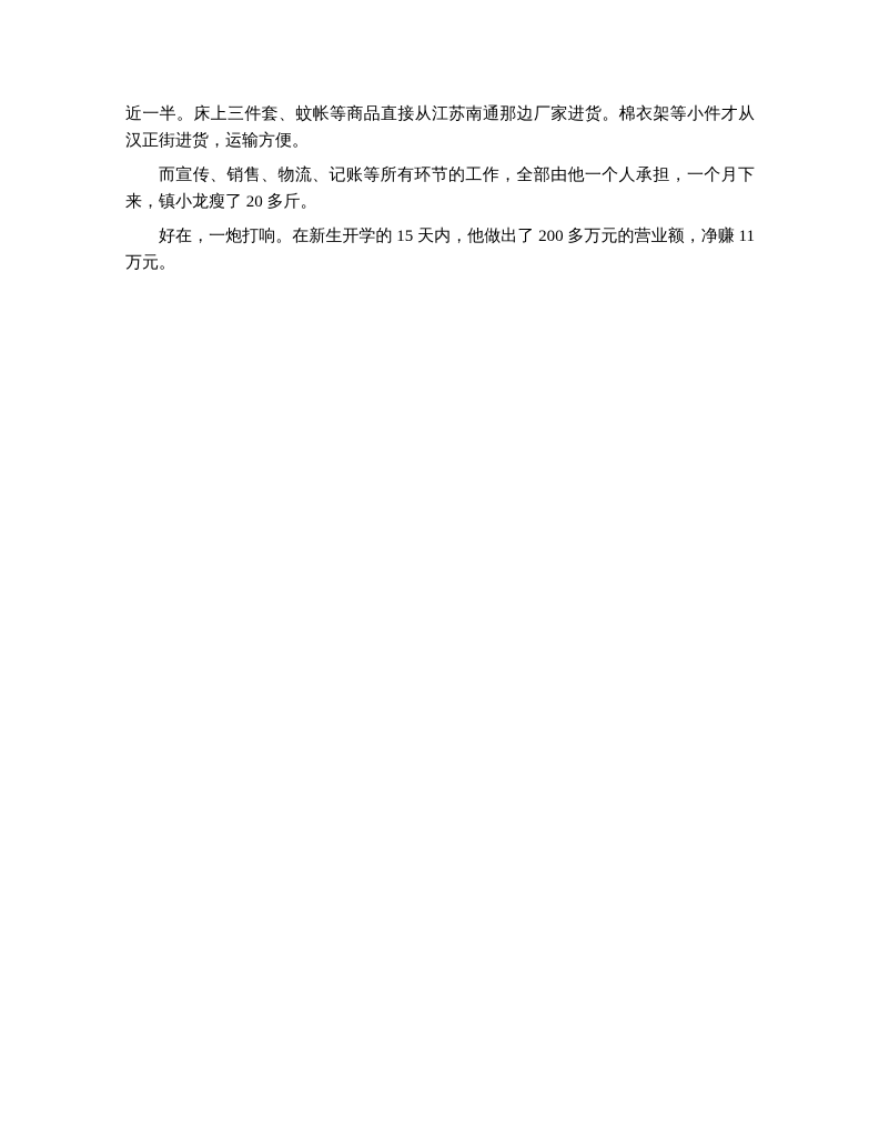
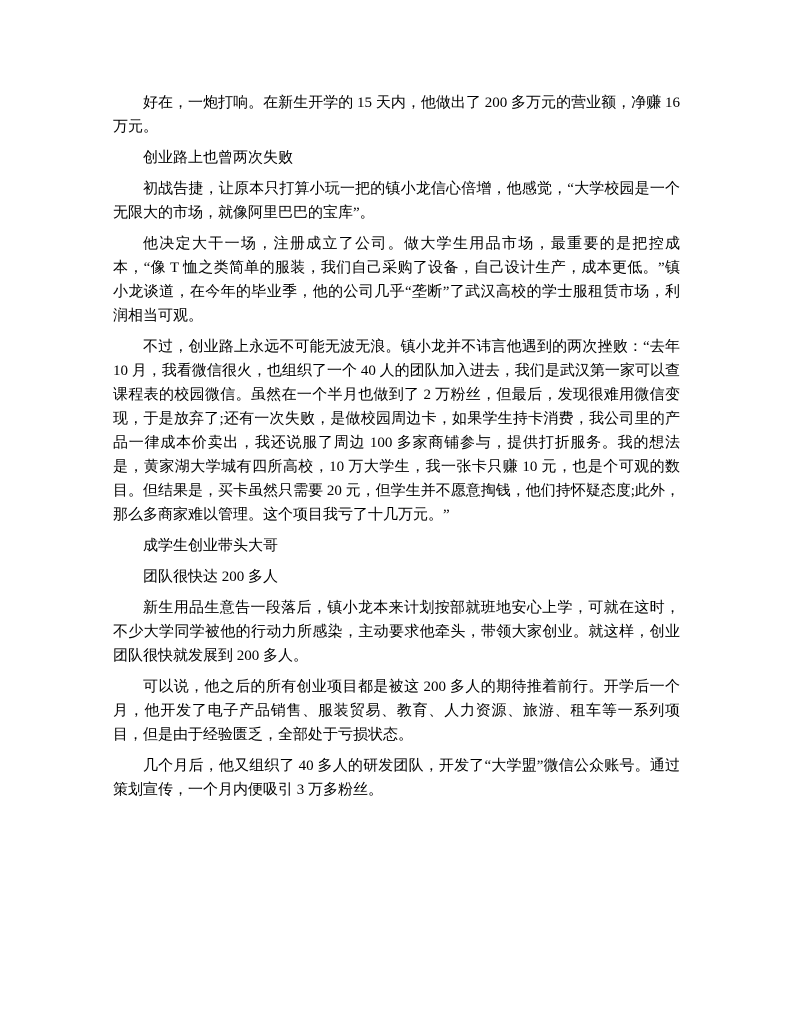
- 近一半。床上三件套、蚊帐等商品直接从江苏南通那边厂家进货。棉衣架等小件才从汉正街进货，运输方便。
- 而宣传、销售、物流、记账等所有环节的工作，全部由他一个人承担，一个月下来，镇小龙瘦了 20 多斤。
- 好在，一炮打响。在新生开学的 15 天内，他做出了 200 多万元的营业额，净赚 11 万元。
+ 好在，一炮打响。在新生开学的 15 天内，他做出了 200 多万元的营业额，净赚 16 万元。
+ 创业路上也曾两次失败
+ 初战告捷，让原本只打算小玩一把的镇小龙信心倍增，他感觉，“大学校园是一个无限大的市场，就像阿里巴巴的宝库”。
+ 他决定大干一场，注册成立了公司。做大学生用品市场，最重要的是把控成本，“像 T 恤之类简单的服装，我们自己采购了设备，自己设计生产，成本更低。”镇小龙谈道，在今年的毕业季，他的公司几乎“垄断”了武汉高校的学士服租赁市场，利润相当可观。
+ 不过，创业路上永远不可能无波无浪。镇小龙并不讳言他遇到的两次挫败：“去年 10 月，我看微信很火，也组织了一个 40 人的团队加入进去，我们是武汉第一家可以查课程表的校园微信。虽然在一个半月也做到了 2 万粉丝，但最后，发现很难用微信变现，于是放弃了;还有一次失败，是做校园周边卡，如果学生持卡消费，我公司里的产品一律成本价卖出，我还说服了周边 100 多家商铺参与，提供打折服务。我的想法是，黄家湖大学城有四所高校，10 万大学生，我一张卡只赚 10 元，也是个可观的数目。但结果是，买卡虽然只需要 20 元，但学生并不愿意掏钱，他们持怀疑态度;此外，那么多商家难以管理。这个项目我亏了十几万元。”
+ 成学生创业带头大哥
+ 团队很快达 200 多人
+ 新生用品生意告一段落后，镇小龙本来计划按部就班地安心上学，可就在这时，不少大学同学被他的行动力所感染，主动要求他牵头，带领大家创业。就这样，创业团队很快就发展到 200 多人。
+ 可以说，他之后的所有创业项目都是被这 200 多人的期待推着前行。开学后一个月，他开发了电子产品销售、服装贸易、教育、人力资源、旅游、租车等一系列项目，但是由于经验匮乏，全部处于亏损状态。
+ 几个月后，他又组织了 40 多人的研发团队，开发了“大学盟”微信公众账号。通过策划宣传，一个月内便吸引 3 万多粉丝。
